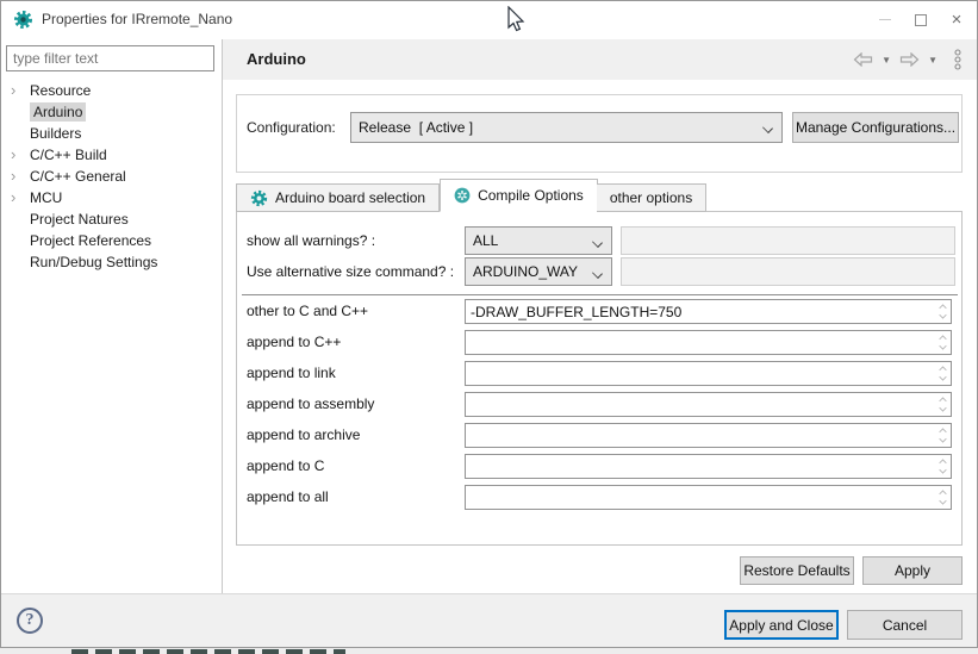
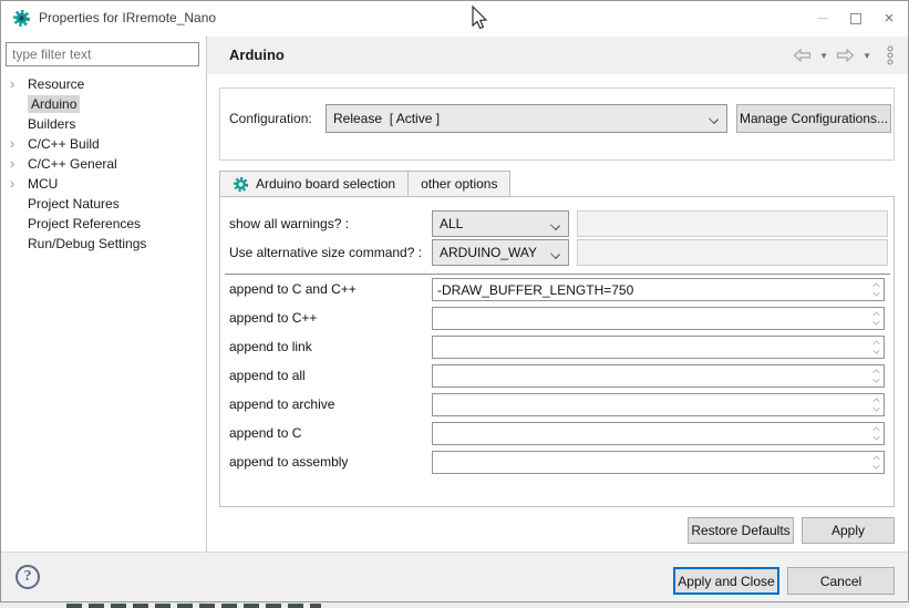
  Properties for IRremote_Nano
  ×
  type filter text
  ›
  Resource
  Arduino
  Builders
  ›
  C/C++ Build
  ›
  C/C++ General
  ›
  MCU
  Project Natures
  Project References
  Run/Debug Settings
  Arduino
  ▼
  ▼
  Configuration:
  Release [ Active ]
  Manage Configurations...
  Arduino board selection
- Compile Options
  other options
  show all warnings? :
  ALL
  Use alternative size command? :
  ARDUINO_WAY
- other to C and C++
+ append to C and C++
  -DRAW_BUFFER_LENGTH=750
  append to C++
  append to link
- append to assembly
+ append to all
  append to archive
  append to C
- append to all
+ append to assembly
  Restore Defaults
  Apply
  ?
  Apply and Close
  Cancel
